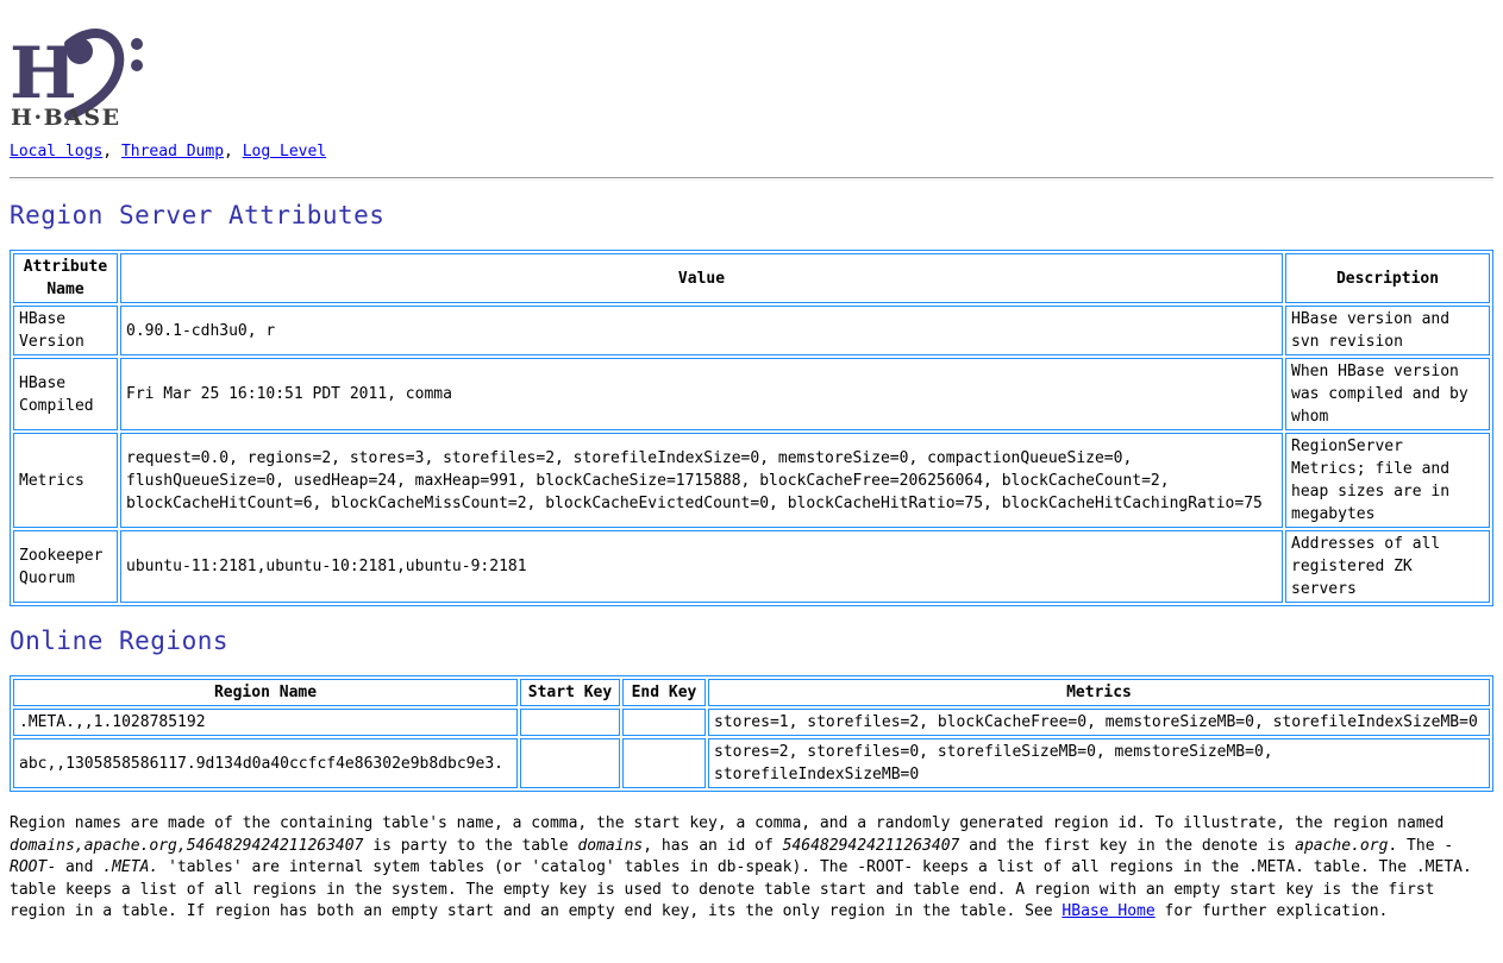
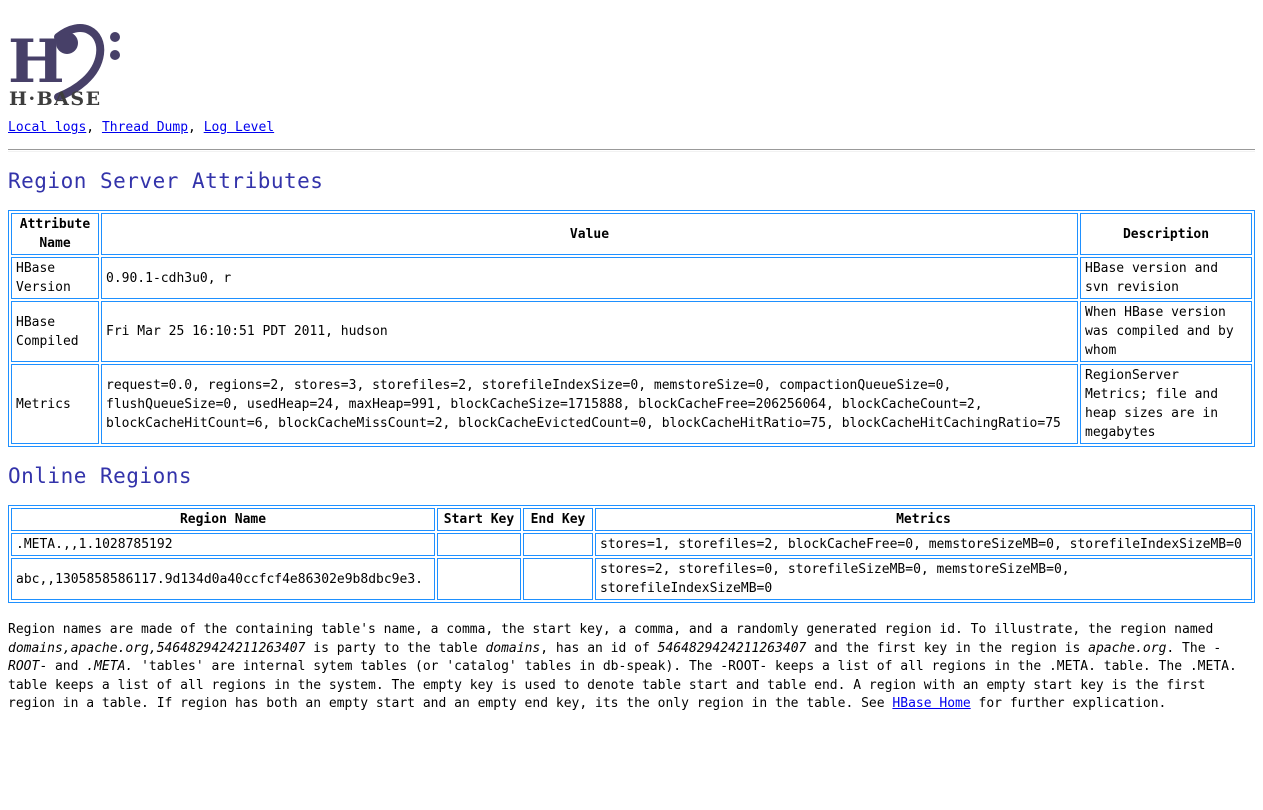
  H
  H·BASE
  Local logs, Thread Dump, Log Level
  Region Server Attributes
  Attribute Name	Value	Description
  HBase Version	0.90.1-cdh3u0, r	HBase version and svn revision
- HBase Compiled	Fri Mar 25 16:10:51 PDT 2011, comma	When HBase version was compiled and by whom
+ HBase Compiled	Fri Mar 25 16:10:51 PDT 2011, hudson	When HBase version was compiled and by whom
  Metrics	request=0.0, regions=2, stores=3, storefiles=2, storefileIndexSize=0, memstoreSize=0, compactionQueueSize=0, flushQueueSize=0, usedHeap=24, maxHeap=991, blockCacheSize=1715888, blockCacheFree=206256064, blockCacheCount=2, blockCacheHitCount=6, blockCacheMissCount=2, blockCacheEvictedCount=0, blockCacheHitRatio=75, blockCacheHitCachingRatio=75	RegionServer Metrics; file and heap sizes are in megabytes
- Zookeeper Quorum	ubuntu-11:2181,ubuntu-10:2181,ubuntu-9:2181	Addresses of all registered ZK servers
  Online Regions
  Region Name	Start Key	End Key	Metrics
  .META.,,1.1028785192			stores=1, storefiles=2, blockCacheFree=0, memstoreSizeMB=0, storefileIndexSizeMB=0
  abc,,1305858586117.9d134d0a40ccfcf4e86302e9b8dbc9e3.			stores=2, storefiles=0, storefileSizeMB=0, memstoreSizeMB=0, storefileIndexSizeMB=0
- Region names are made of the containing table's name, a comma, the start key, a comma, and a randomly generated region id. To illustrate, the region named domains,apache.org,5464829424211263407 is party to the table domains, has an id of 5464829424211263407 and the first key in the denote is apache.org. The -ROOT- and .META. 'tables' are internal sytem tables (or 'catalog' tables in db-speak). The -ROOT- keeps a list of all regions in the .META. table. The .META. table keeps a list of all regions in the system. The empty key is used to denote table start and table end. A region with an empty start key is the first region in a table. If region has both an empty start and an empty end key, its the only region in the table. See HBase Home for further explication.
+ Region names are made of the containing table's name, a comma, the start key, a comma, and a randomly generated region id. To illustrate, the region named domains,apache.org,5464829424211263407 is party to the table domains, has an id of 5464829424211263407 and the first key in the region is apache.org. The -ROOT- and .META. 'tables' are internal sytem tables (or 'catalog' tables in db-speak). The -ROOT- keeps a list of all regions in the .META. table. The .META. table keeps a list of all regions in the system. The empty key is used to denote table start and table end. A region with an empty start key is the first region in a table. If region has both an empty start and an empty end key, its the only region in the table. See HBase Home for further explication.
